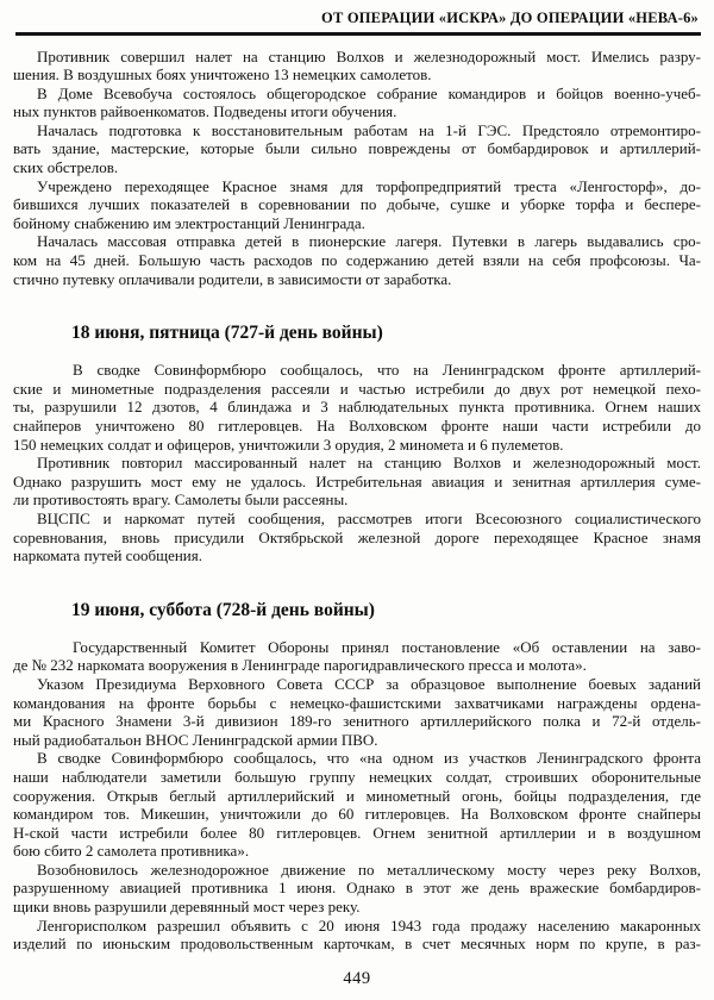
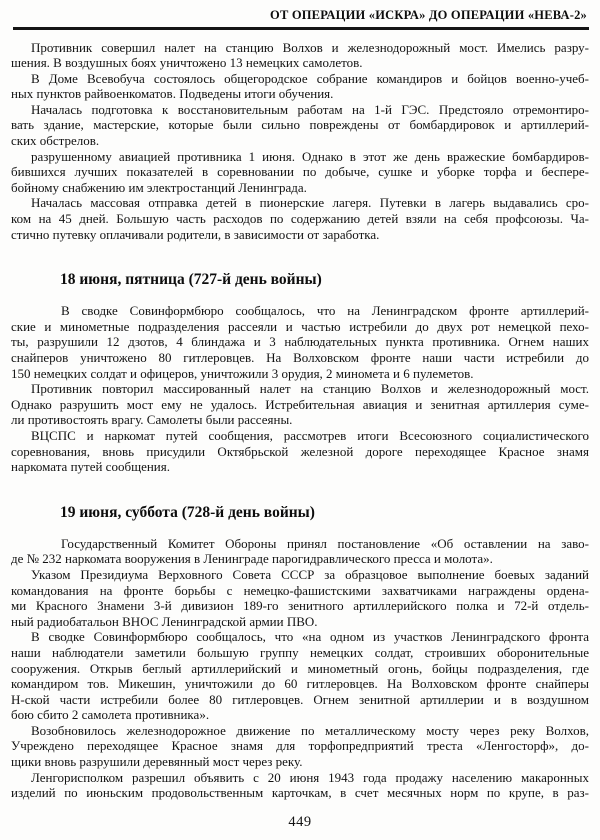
- ОТ ОПЕРАЦИИ «ИСКРА» ДО ОПЕРАЦИИ «НЕВА-6»
+ ОТ ОПЕРАЦИИ «ИСКРА» ДО ОПЕРАЦИИ «НЕВА-2»
  Противник совершил налет на станцию Волхов и железнодорожный мост. Имелись разру-
  шения. В воздушных боях уничтожено 13 немецких самолетов.
  В Доме Всевобуча состоялось общегородское собрание командиров и бойцов военно-учеб-
  ных пунктов райвоенкоматов. Подведены итоги обучения.
  Началась подготовка к восстановительным работам на 1-й ГЭС. Предстояло отремонтиро-
  вать здание, мастерские, которые были сильно повреждены от бомбардировок и артиллерий-
  ских обстрелов.
- Учреждено переходящее Красное знамя для торфопредприятий треста «Ленгосторф», до-
+ разрушенному авиацией противника 1 июня. Однако в этот же день вражеские бомбардиров-
  бившихся лучших показателей в соревновании по добыче, сушке и уборке торфа и беспере-
  бойному снабжению им электростанций Ленинграда.
  Началась массовая отправка детей в пионерские лагеря. Путевки в лагерь выдавались сро-
  ком на 45 дней. Большую часть расходов по содержанию детей взяли на себя профсоюзы. Ча-
  стично путевку оплачивали родители, в зависимости от заработка.
  18 июня, пятница (727-й день войны)
  В сводке Совинформбюро сообщалось, что на Ленинградском фронте артиллерий-
  ские и минометные подразделения рассеяли и частью истребили до двух рот немецкой пехо-
  ты, разрушили 12 дзотов, 4 блиндажа и 3 наблюдательных пункта противника. Огнем наших
  снайперов уничтожено 80 гитлеровцев. На Волховском фронте наши части истребили до
  150 немецких солдат и офицеров, уничтожили 3 орудия, 2 миномета и 6 пулеметов.
  Противник повторил массированный налет на станцию Волхов и железнодорожный мост.
  Однако разрушить мост ему не удалось. Истребительная авиация и зенитная артиллерия суме-
  ли противостоять врагу. Самолеты были рассеяны.
  ВЦСПС и наркомат путей сообщения, рассмотрев итоги Всесоюзного социалистического
  соревнования, вновь присудили Октябрьской железной дороге переходящее Красное знамя
  наркомата путей сообщения.
  19 июня, суббота (728-й день войны)
  Государственный Комитет Обороны принял постановление «Об оставлении на заво-
  де № 232 наркомата вооружения в Ленинграде парогидравлического пресса и молота».
  Указом Президиума Верховного Совета СССР за образцовое выполнение боевых заданий
  командования на фронте борьбы с немецко-фашистскими захватчиками награждены ордена-
  ми Красного Знамени 3-й дивизион 189-го зенитного артиллерийского полка и 72-й отдель-
  ный радиобатальон ВНОС Ленинградской армии ПВО.
  В сводке Совинформбюро сообщалось, что «на одном из участков Ленинградского фронта
  наши наблюдатели заметили большую группу немецких солдат, строивших оборонительные
  сооружения. Открыв беглый артиллерийский и минометный огонь, бойцы подразделения, где
  командиром тов. Микешин, уничтожили до 60 гитлеровцев. На Волховском фронте снайперы
  Н-ской части истребили более 80 гитлеровцев. Огнем зенитной артиллерии и в воздушном
  бою сбито 2 самолета противника».
  Возобновилось железнодорожное движение по металлическому мосту через реку Волхов,
- разрушенному авиацией противника 1 июня. Однако в этот же день вражеские бомбардиров-
+ Учреждено переходящее Красное знамя для торфопредприятий треста «Ленгосторф», до-
  щики вновь разрушили деревянный мост через реку.
  Ленгорисполком разрешил объявить с 20 июня 1943 года продажу населению макаронных
  изделий по июньским продовольственным карточкам, в счет месячных норм по крупе, в раз-
  449
